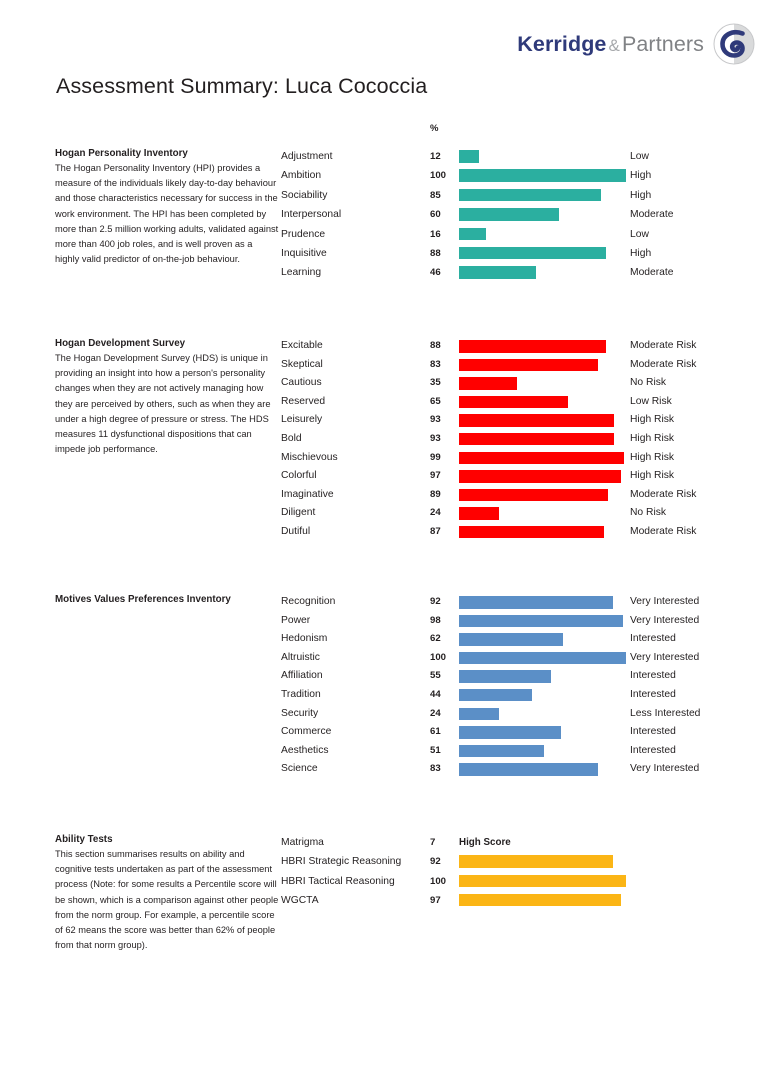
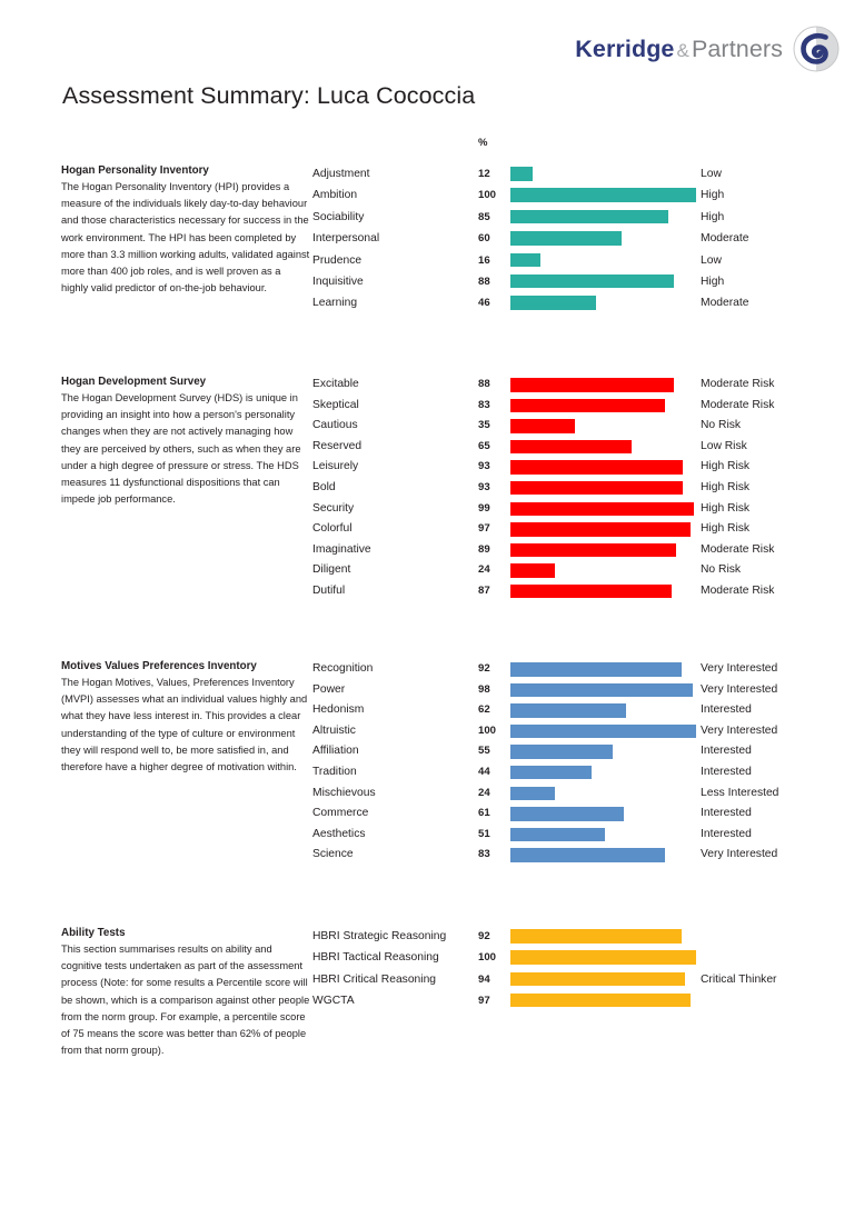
  Kerridge
  &
  Partners
  Assessment Summary: Luca Cococcia
  %
  Hogan Personality Inventory
- The Hogan Personality Inventory (HPI) provides a measure of the individuals likely day-to-day behaviour and those characteristics necessary for success in the work environment. The HPI has been completed by more than 2.5 million working adults, validated against more than 400 job roles, and is well proven as a highly valid predictor of on-the-job behaviour.
+ The Hogan Personality Inventory (HPI) provides a measure of the individuals likely day-to-day behaviour and those characteristics necessary for success in the work environment. The HPI has been completed by more than 3.3 million working adults, validated against more than 400 job roles, and is well proven as a highly valid predictor of on-the-job behaviour.
  Adjustment
  12
  Low
  Ambition
  100
  High
  Sociability
  85
  High
  Interpersonal
  60
  Moderate
  Prudence
  16
  Low
  Inquisitive
  88
  High
  Learning
  46
  Moderate
  Hogan Development Survey
  The Hogan Development Survey (HDS) is unique in providing an insight into how a person's personality changes when they are not actively managing how they are perceived by others, such as when they are under a high degree of pressure or stress. The HDS measures 11 dysfunctional dispositions that can impede job performance.
  Excitable
  88
  Moderate Risk
  Skeptical
  83
  Moderate Risk
  Cautious
  35
  No Risk
  Reserved
  65
  Low Risk
  Leisurely
  93
  High Risk
  Bold
  93
  High Risk
- Mischievous
+ Security
  99
  High Risk
  Colorful
  97
  High Risk
  Imaginative
  89
  Moderate Risk
  Diligent
  24
  No Risk
  Dutiful
  87
  Moderate Risk
  Motives Values Preferences Inventory
+ The Hogan Motives, Values, Preferences Inventory (MVPI) assesses what an individual values highly and what they have less interest in. This provides a clear understanding of the type of culture or environment they will respond well to, be more satisfied in, and therefore have a higher degree of motivation within.
  Recognition
  92
  Very Interested
  Power
  98
  Very Interested
  Hedonism
  62
  Interested
  Altruistic
  100
  Very Interested
  Affiliation
  55
  Interested
  Tradition
  44
  Interested
- Security
+ Mischievous
  24
  Less Interested
  Commerce
  61
  Interested
  Aesthetics
  51
  Interested
  Science
  83
  Very Interested
  Ability Tests
- This section summarises results on ability and cognitive tests undertaken as part of the assessment process (Note: for some results a Percentile score will be shown, which is a comparison against other people from the norm group. For example, a percentile score of 62 means the score was better than 62% of people from that norm group).
+ This section summarises results on ability and cognitive tests undertaken as part of the assessment process (Note: for some results a Percentile score will be shown, which is a comparison against other people from the norm group. For example, a percentile score of 75 means the score was better than 62% of people from that norm group).
- Matrigma
- 7
- High Score
  HBRI Strategic Reasoning
  92
  HBRI Tactical Reasoning
  100
+ HBRI Critical Reasoning
+ 94
+ Critical Thinker
  WGCTA
  97
